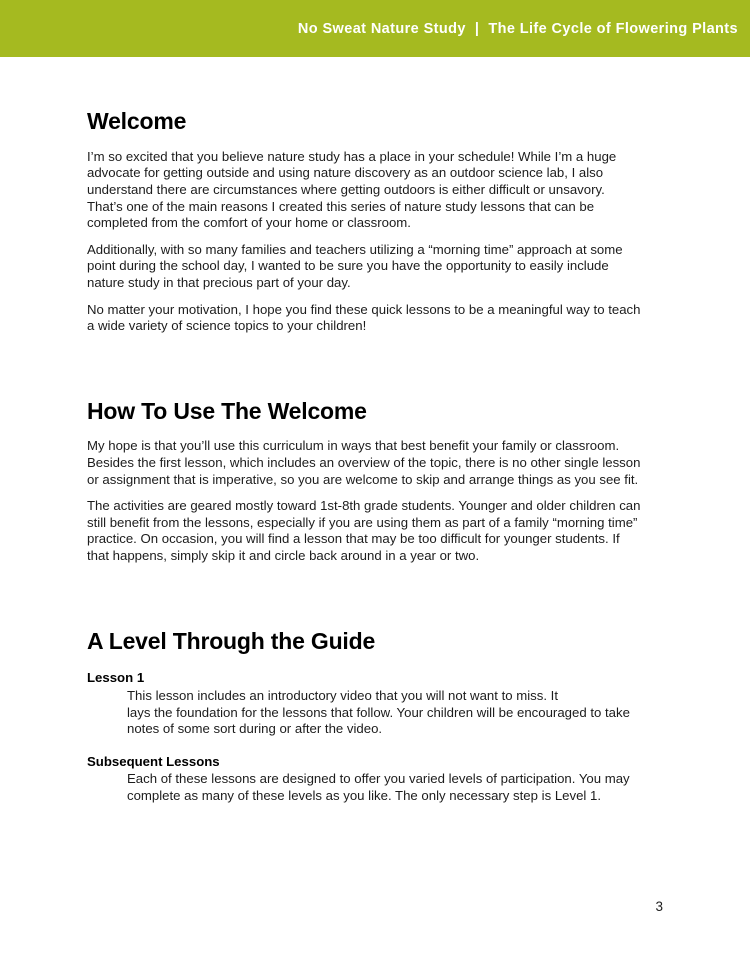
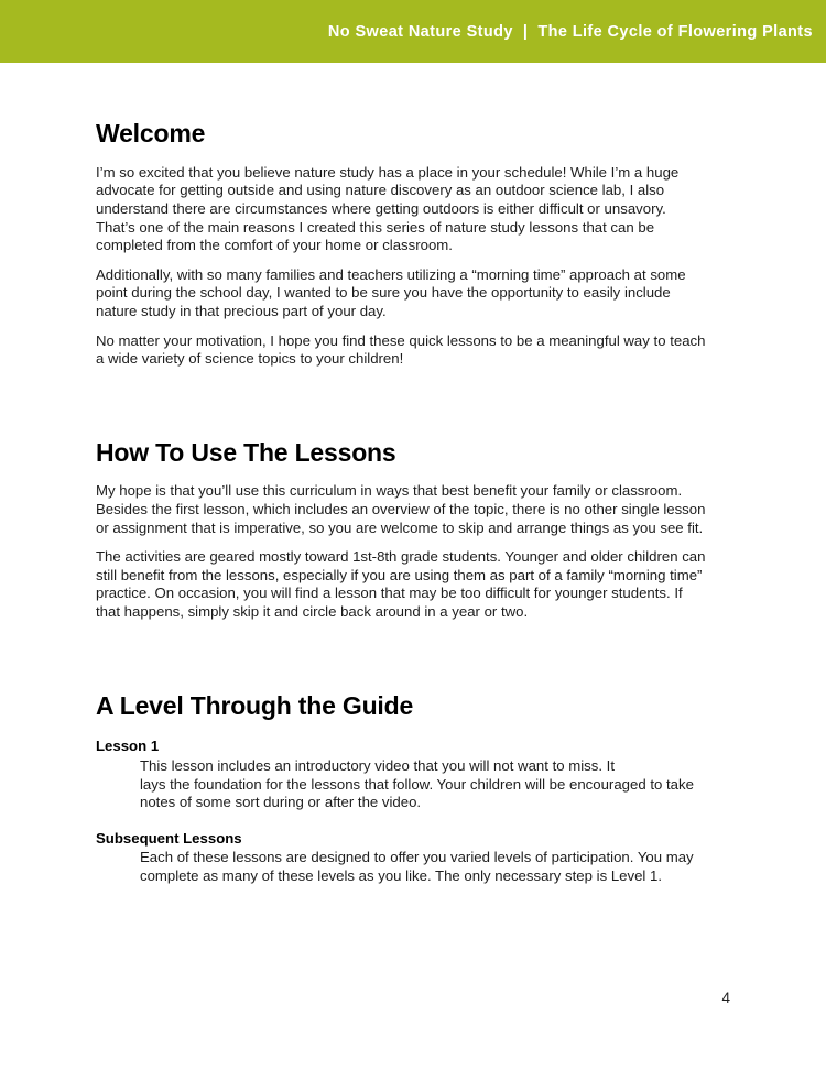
  No Sweat Nature Study
  |
  The Life Cycle of Flowering Plants
  Welcome
  I’m so excited that you believe nature study has a place in your schedule! While I’m a huge
  advocate for getting outside and using nature discovery as an outdoor science lab, I also
  understand there are circumstances where getting outdoors is either difficult or unsavory.
  That’s one of the main reasons I created this series of nature study lessons that can be
  completed from the comfort of your home or classroom.
  Additionally, with so many families and teachers utilizing a “morning time” approach at some
  point during the school day, I wanted to be sure you have the opportunity to easily include
  nature study in that precious part of your day.
  No matter your motivation, I hope you find these quick lessons to be a meaningful way to teach
  a wide variety of science topics to your children!
- How To Use The Welcome
+ How To Use The Lessons
  My hope is that you’ll use this curriculum in ways that best benefit your family or classroom.
  Besides the first lesson, which includes an overview of the topic, there is no other single lesson
  or assignment that is imperative, so you are welcome to skip and arrange things as you see fit.
  The activities are geared mostly toward 1st-8th grade students. Younger and older children can
  still benefit from the lessons, especially if you are using them as part of a family “morning time”
  practice. On occasion, you will find a lesson that may be too difficult for younger students. If
  that happens, simply skip it and circle back around in a year or two.
  A Level Through the Guide
  Lesson 1
  This lesson includes an introductory video that you will not want to miss. It
  lays the foundation for the lessons that follow. Your children will be encouraged to take
  notes of some sort during or after the video.
  Subsequent Lessons
  Each of these lessons are designed to offer you varied levels of participation. You may
  complete as many of these levels as you like. The only necessary step is Level 1.
- 3
+ 4
